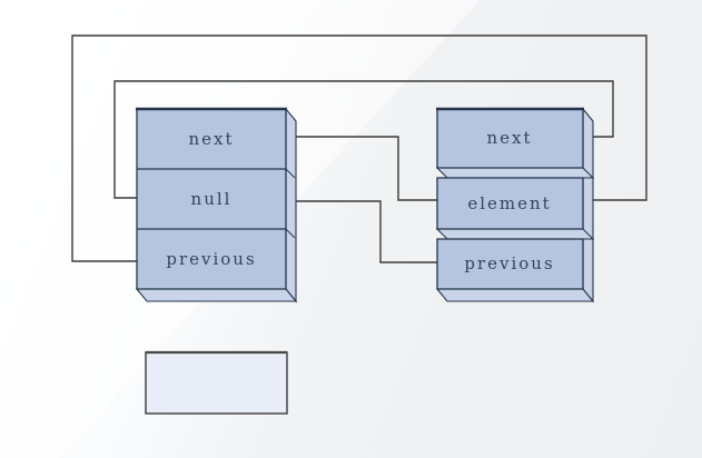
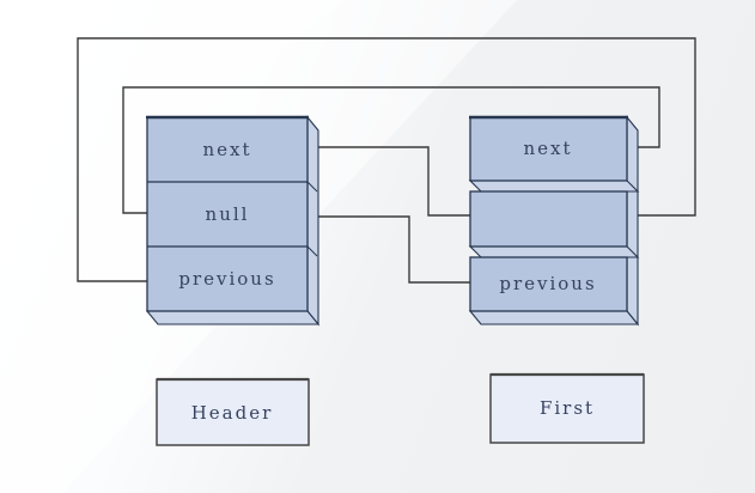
  next
  null
  previous
  next
- element
  previous
+ Header
+ First
